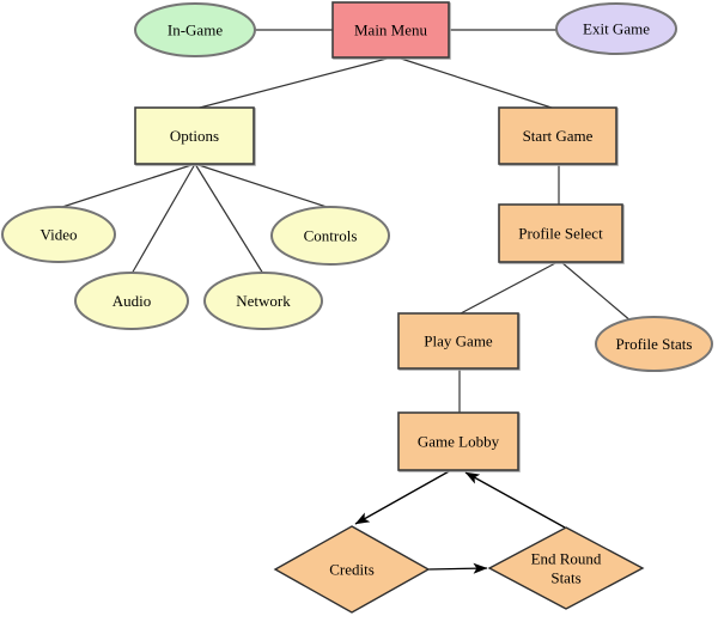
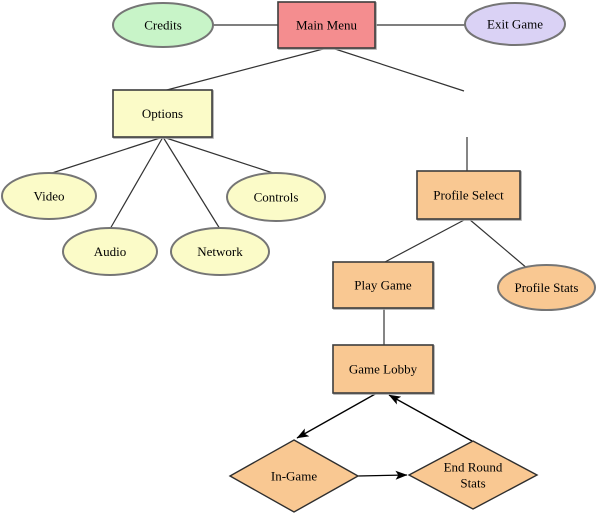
- In-Game
+ Credits
  Main Menu
  Exit Game
  Options
- Start Game
  Video
  Audio
  Network
  Controls
  Profile Select
  Play Game
  Profile Stats
  Game Lobby
- Credits
+ In-Game
  End Round Stats
